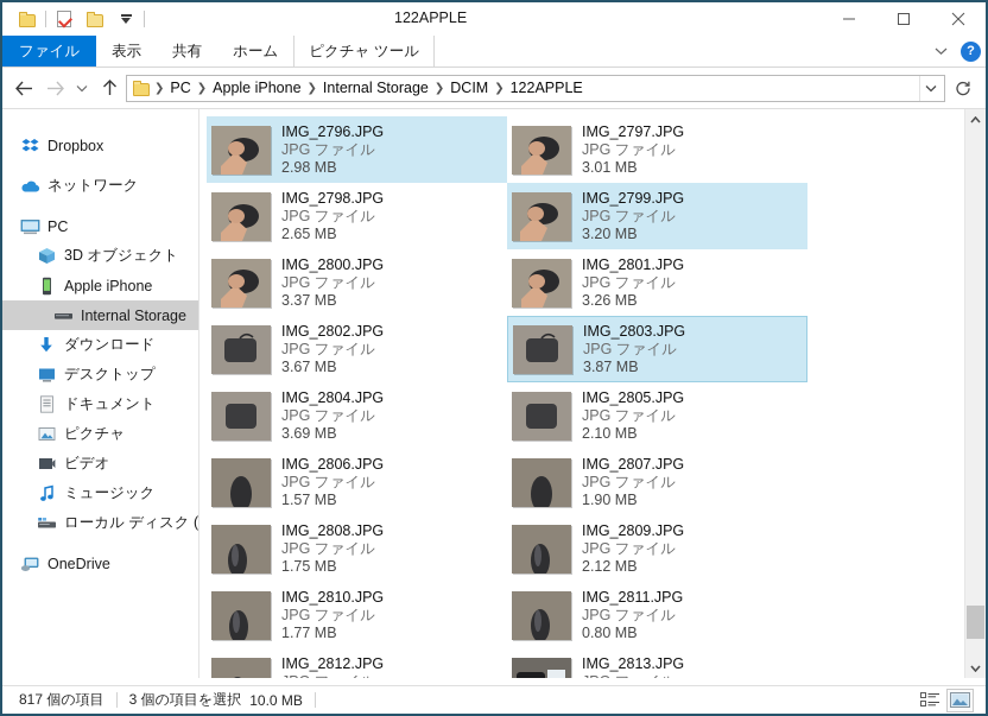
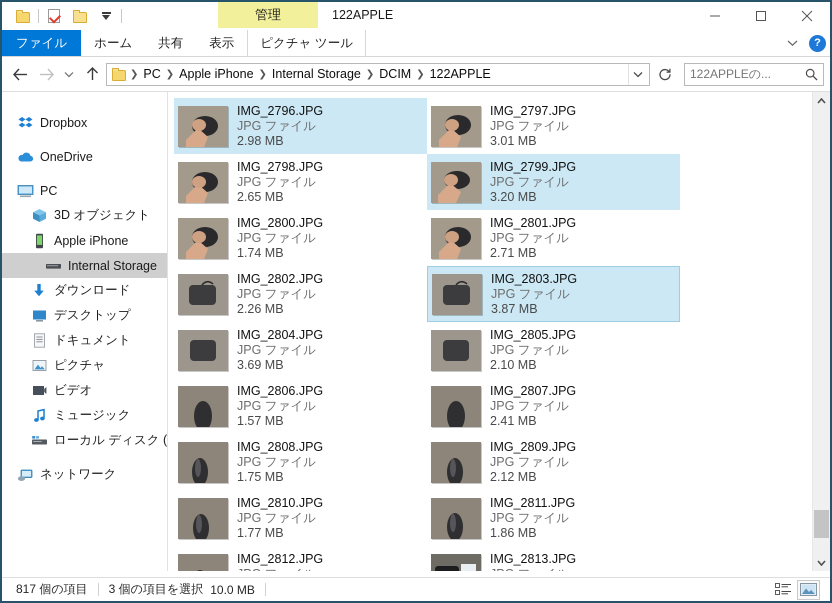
+ 管理
  122APPLE
  ファイル
- 表示
+ ホーム
  共有
- ホーム
+ 表示
  ピクチャ ツール
  ?
  ❯
  PC
  ❯
  Apple iPhone
  ❯
  Internal Storage
  ❯
  DCIM
  ❯
  122APPLE
+ 122APPLEの...
  Dropbox
- ネットワーク
+ OneDrive
  PC
  3D オブジェクト
  Apple iPhone
  Internal Storage
  ダウンロード
  デスクトップ
  ドキュメント
  ピクチャ
  ビデオ
  ミュージック
  ローカル ディスク (
- OneDrive
+ ネットワーク
  IMG_2796.JPG
  JPG ファイル
  2.98 MB
  IMG_2797.JPG
  JPG ファイル
  3.01 MB
  IMG_2798.JPG
  JPG ファイル
  2.65 MB
  IMG_2799.JPG
  JPG ファイル
  3.20 MB
  IMG_2800.JPG
  JPG ファイル
- 3.37 MB
+ 1.74 MB
  IMG_2801.JPG
  JPG ファイル
- 3.26 MB
+ 2.71 MB
  IMG_2802.JPG
  JPG ファイル
- 3.67 MB
+ 2.26 MB
  IMG_2803.JPG
  JPG ファイル
  3.87 MB
  IMG_2804.JPG
  JPG ファイル
  3.69 MB
  IMG_2805.JPG
  JPG ファイル
  2.10 MB
  IMG_2806.JPG
  JPG ファイル
  1.57 MB
  IMG_2807.JPG
  JPG ファイル
- 1.90 MB
+ 2.41 MB
  IMG_2808.JPG
  JPG ファイル
  1.75 MB
  IMG_2809.JPG
  JPG ファイル
  2.12 MB
  IMG_2810.JPG
  JPG ファイル
  1.77 MB
  IMG_2811.JPG
  JPG ファイル
- 0.80 MB
+ 1.86 MB
  IMG_2812.JPG
  IMG_2813.JPG
  817 個の項目
  3 個の項目を選択
  10.0 MB
